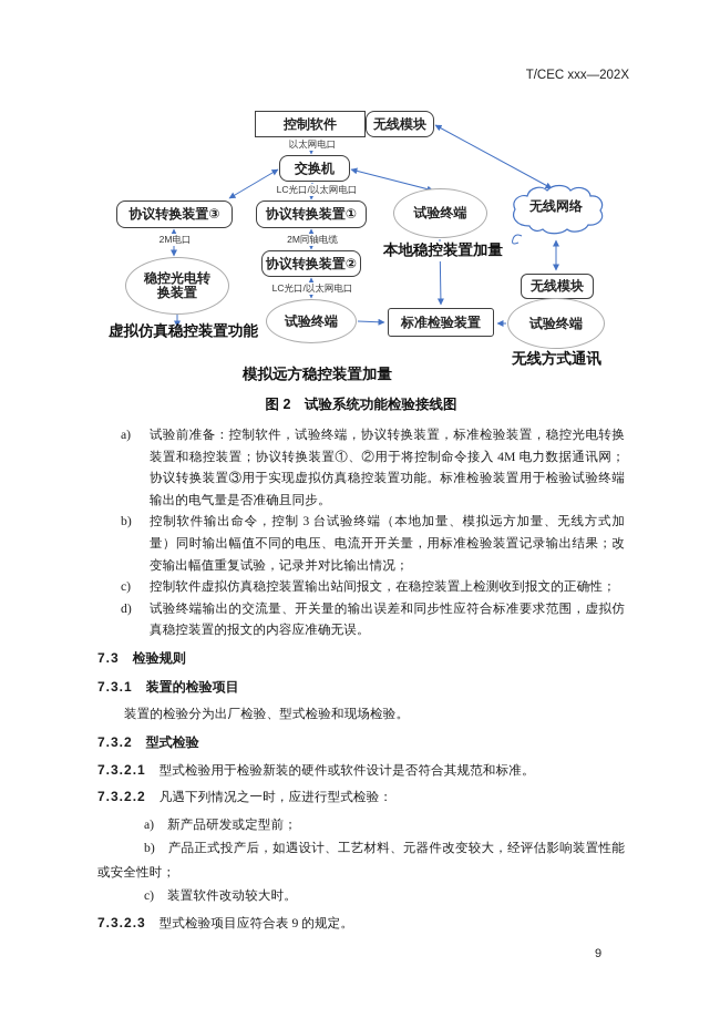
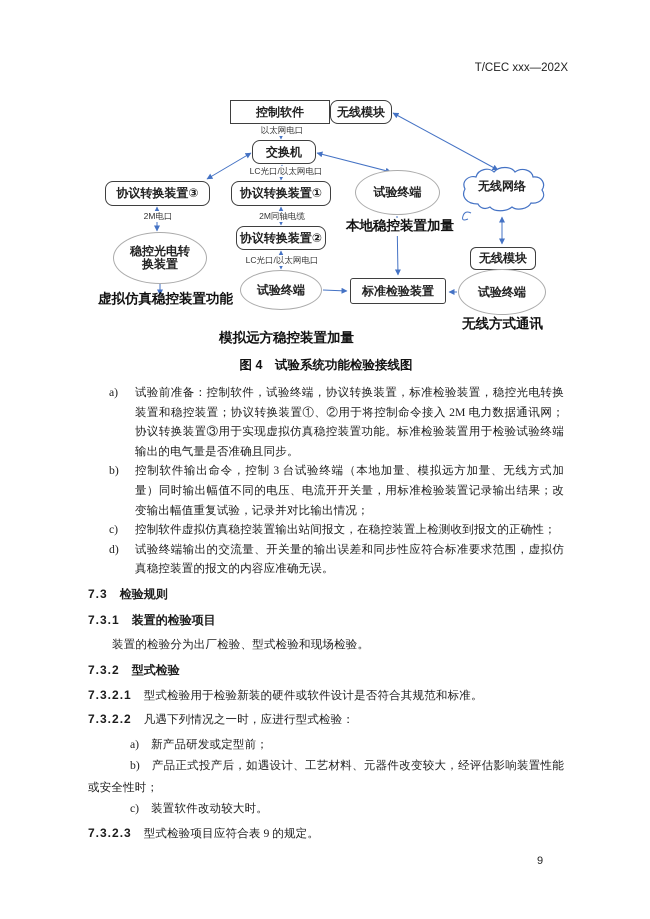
  T/CEC xxx—202X
  控制软件
  无线模块
  交换机
  协议转换装置③
  协议转换装置①
  协议转换装置②
  稳控光电转换装置
  试验终端
  试验终端
  标准检验装置
  无线网络
  无线模块
  试验终端
  以太网电口
  LC光口/以太网电口
  2M电口
  2M同轴电缆
  LC光口/以太网电口
  虚拟仿真稳控装置功能
  本地稳控装置加量
  模拟远方稳控装置加量
  无线方式通讯
- 图 2 试验系统功能检验接线图
+ 图 4 试验系统功能检验接线图
  a)
- 试验前准备：控制软件，试验终端，协议转换装置，标准检验装置，稳控光电转换装置和稳控装置；协议转换装置①、②用于将控制命令接入 4M 电力数据通讯网；协议转换装置③用于实现虚拟仿真稳控装置功能。标准检验装置用于检验试验终端输出的电气量是否准确且同步。
+ 试验前准备：控制软件，试验终端，协议转换装置，标准检验装置，稳控光电转换装置和稳控装置；协议转换装置①、②用于将控制命令接入 2M 电力数据通讯网；协议转换装置③用于实现虚拟仿真稳控装置功能。标准检验装置用于检验试验终端输出的电气量是否准确且同步。
  b)
  控制软件输出命令，控制 3 台试验终端（本地加量、模拟远方加量、无线方式加量）同时输出幅值不同的电压、电流开开关量，用标准检验装置记录输出结果；改变输出幅值重复试验，记录并对比输出情况；
  c)
  控制软件虚拟仿真稳控装置输出站间报文，在稳控装置上检测收到报文的正确性；
  d)
  试验终端输出的交流量、开关量的输出误差和同步性应符合标准要求范围，虚拟仿真稳控装置的报文的内容应准确无误。
  7.3 检验规则
  7.3.1 装置的检验项目
  装置的检验分为出厂检验、型式检验和现场检验。
  7.3.2 型式检验
  7.3.2.1 型式检验用于检验新装的硬件或软件设计是否符合其规范和标准。
  7.3.2.2 凡遇下列情况之一时，应进行型式检验：
  a) 新产品研发或定型前；
  b) 产品正式投产后，如遇设计、工艺材料、元器件改变较大，经评估影响装置性能或安全性时；
  c) 装置软件改动较大时。
  7.3.2.3 型式检验项目应符合表 9 的规定。
  9
